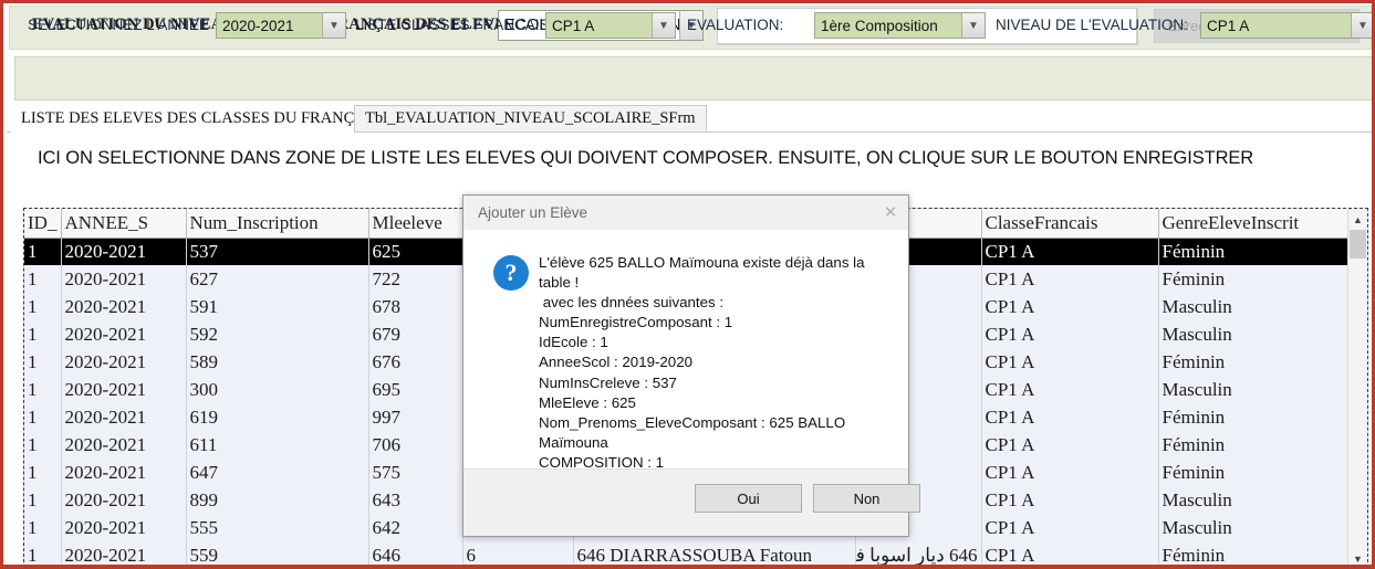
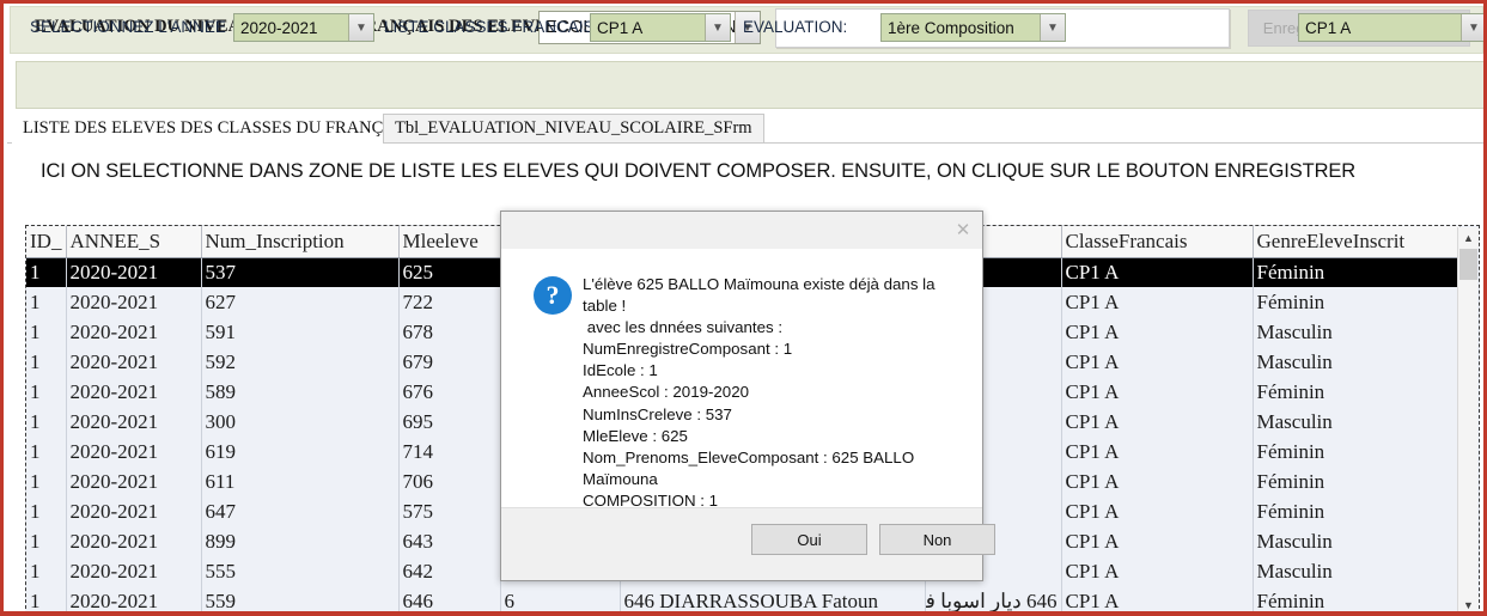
  ▼
  SELECTIONNEZ L'ANNEE
  2020-2021
  ▼
  LISTE CLASSES FRANCAI
  CP1 A
  ▼
  EVALUATION:
  1ère Composition
  ▼
- NIVEAU DE L'EVALUATION:
  CP1 A
  ▼
  LISTE DES ELEVES DES CLASSES DU FRANÇ
  Tbl_EVALUATION_NIVEAU_SCOLAIRE_SFrm
  ICI ON SELECTIONNE DANS ZONE DE LISTE LES ELEVES QUI DOIVENT COMPOSER. ENSUITE, ON CLIQUE SUR LE BOUTON ENREGISTRER
  ID_	ANNEE_S	Num_Inscription	Mleeleve				ClasseFrancais	GenreEleveInscrit
  1	2020-2021	537	625				CP1 A	Féminin
  1	2020-2021	627	722				CP1 A	Féminin
  1	2020-2021	591	678				CP1 A	Masculin
  1	2020-2021	592	679				CP1 A	Masculin
  1	2020-2021	589	676				CP1 A	Féminin
  1	2020-2021	300	695				CP1 A	Masculin
- 1	2020-2021	619	997				CP1 A	Féminin
+ 1	2020-2021	619	714				CP1 A	Féminin
  1	2020-2021	611	706				CP1 A	Féminin
  1	2020-2021	647	575				CP1 A	Féminin
  1	2020-2021	899	643				CP1 A	Masculin
  1	2020-2021	555	642				CP1 A	Masculin
  1	2020-2021	559	646	6	646 DIARRASSOUBA Fatoun	646 ديار اسوبا ف	CP1 A	Féminin
  ▲
  ▼
- Ajouter un Elève
  ✕
  ?
  L'élève 625 BALLO Maïmouna existe déjà dans la table !
  avec les dnnées suivantes :
  NumEnregistreComposant : 1
  IdEcole : 1
  AnneeScol : 2019-2020
  NumInsCreleve : 537
  MleEleve : 625
  Nom_Prenoms_EleveComposant : 625 BALLO Maïmouna
  COMPOSITION : 1
  Oui
  Non
